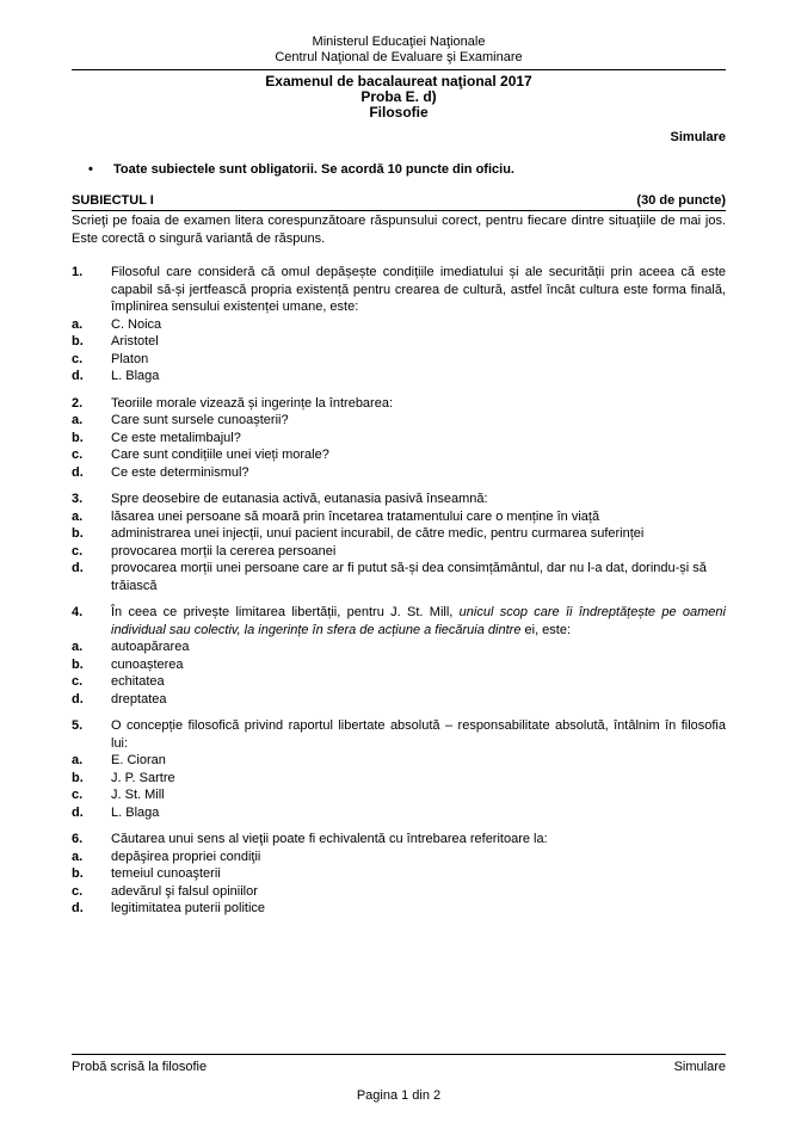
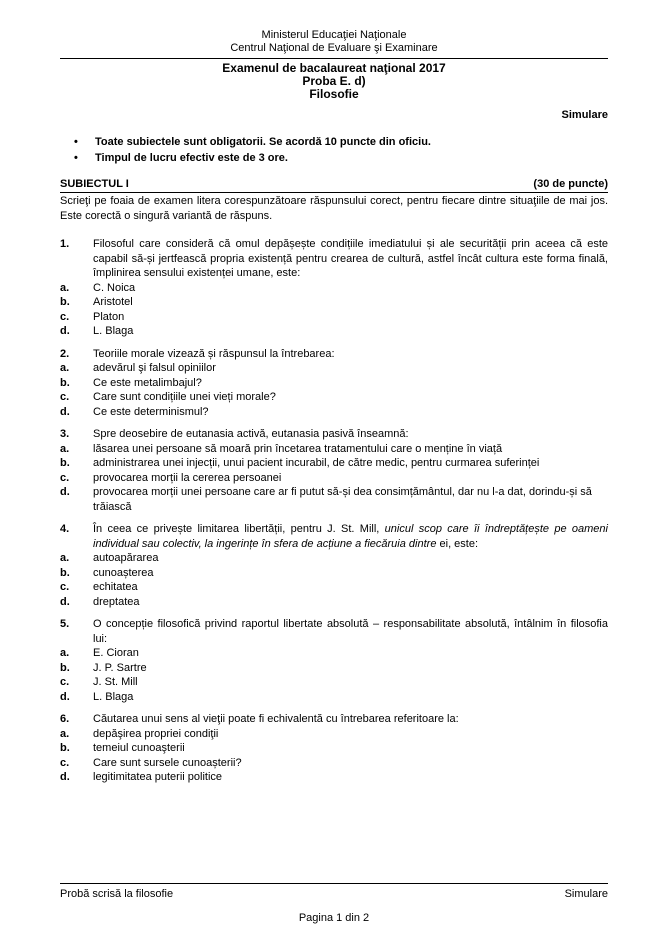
  Ministerul Educaţiei Naţionale
  Centrul Naţional de Evaluare şi Examinare
  Examenul de bacalaureat naţional 2017
  Proba E. d)
  Filosofie
  Simulare
  Toate subiectele sunt obligatorii. Se acordă 10 puncte din oficiu.
+ Timpul de lucru efectiv este de 3 ore.
  SUBIECTUL I
  (30 de puncte)
  Scrieţi pe foaia de examen litera corespunzătoare răspunsului corect, pentru fiecare dintre situaţiile de mai jos. Este corectă o singură variantă de răspuns.
  1.
  Filosoful care consideră că omul depășește condițiile imediatului și ale securității prin aceea că este capabil să-și jertfească propria existență pentru crearea de cultură, astfel încât cultura este forma finală, împlinirea sensului existenței umane, este:
  a.
  C. Noica
  b.
  Aristotel
  c.
  Platon
  d.
  L. Blaga
  2.
- Teoriile morale vizează și ingerințe la întrebarea:
+ Teoriile morale vizează și răspunsul la întrebarea:
  a.
- Care sunt sursele cunoașterii?
+ adevărul şi falsul opiniilor
  b.
  Ce este metalimbajul?
  c.
  Care sunt condițiile unei vieți morale?
  d.
  Ce este determinismul?
  3.
  Spre deosebire de eutanasia activă, eutanasia pasivă înseamnă:
  a.
  lăsarea unei persoane să moară prin încetarea tratamentului care o menține în viață
  b.
  administrarea unei injecții, unui pacient incurabil, de către medic, pentru curmarea suferinței
  c.
  provocarea morții la cererea persoanei
  d.
  provocarea morții unei persoane care ar fi putut să-și dea consimțământul, dar nu l-a dat, dorindu-și să trăiască
  4.
  În ceea ce privește limitarea libertății, pentru J. St. Mill, unicul scop care îi îndreptățește pe oameni individual sau colectiv, la ingerințe în sfera de acțiune a fiecăruia dintre ei, este:
  a.
  autoapărarea
  b.
  cunoașterea
  c.
  echitatea
  d.
  dreptatea
  5.
  O concepție filosofică privind raportul libertate absolută – responsabilitate absolută, întâlnim în filosofia lui:
  a.
  E. Cioran
  b.
  J. P. Sartre
  c.
  J. St. Mill
  d.
  L. Blaga
  6.
  Căutarea unui sens al vieţii poate fi echivalentă cu întrebarea referitoare la:
  a.
  depăşirea propriei condiţii
  b.
  temeiul cunoaşterii
  c.
- adevărul şi falsul opiniilor
+ Care sunt sursele cunoașterii?
  d.
  legitimitatea puterii politice
  Probă scrisă la filosofie
  Simulare
  Pagina 1 din 2
